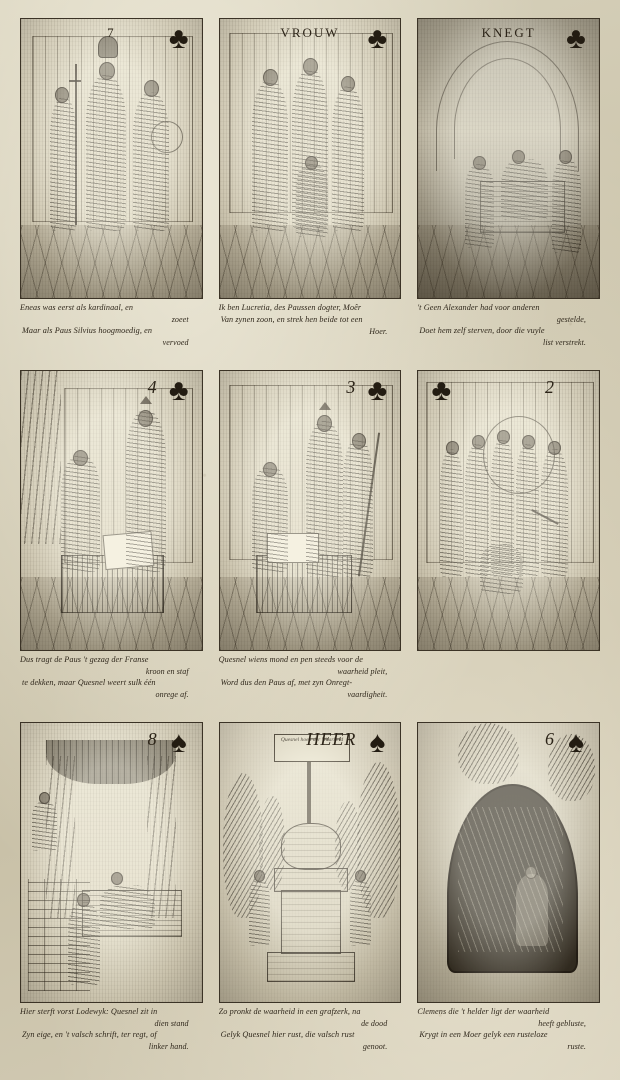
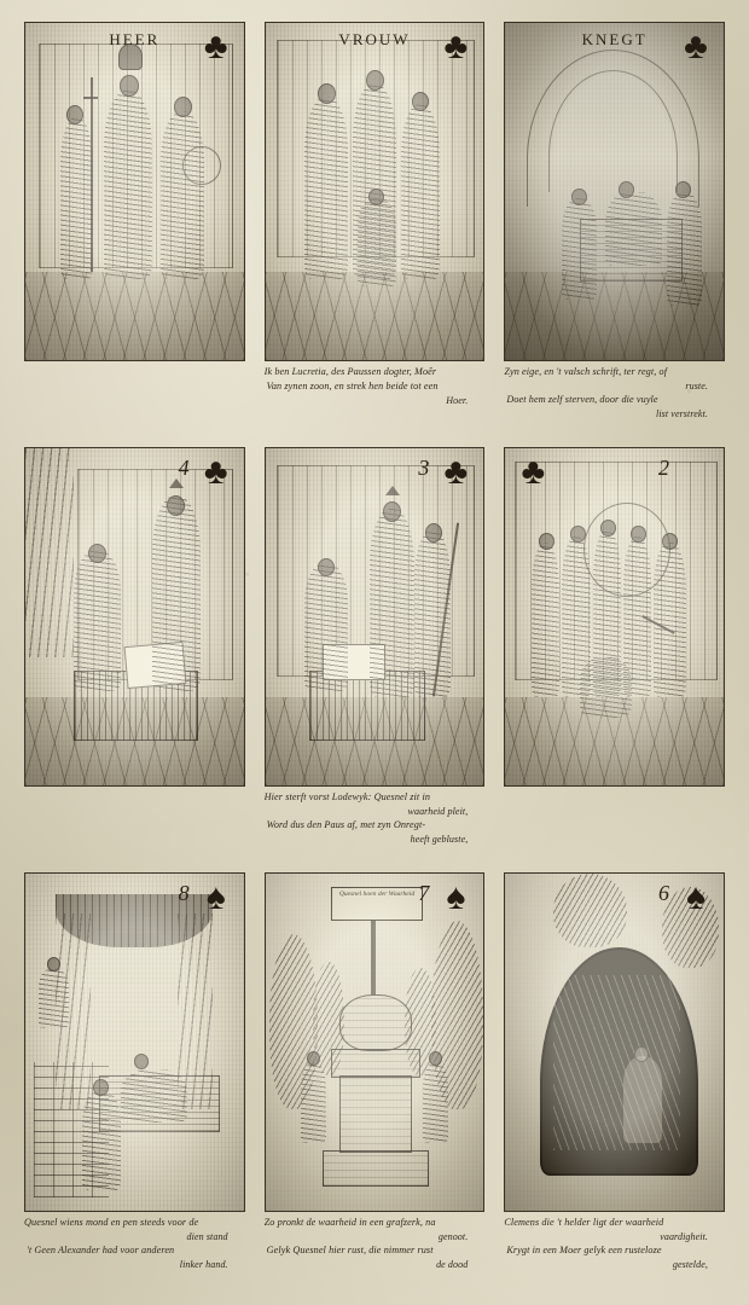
- 7
+ HEER
  ♣
- Eneas was eerst als kardinaal, en
- zoeet
- Maar als Paus Silvius hoogmoedig, en
- vervoed
  VROUW
  ♣
  Ik ben Lucretia, des Paussen dogter, Moêr
  Van zynen zoon, en strek hen beide tot een
  Hoer.
  KNEGT
  ♣
- 't Geen Alexander had voor anderen
+ Zyn eige, en 't valsch schrift, ter regt, of
- gestelde,
+ ruste.
  Doet hem zelf sterven, door die vuyle
  list verstrekt.
  4
  ♣
- Dus tragt de Paus 't gezag der Franse
- kroon en staf
- te dekken, maar Quesnel weert sulk één
- onrege af.
  3
  ♣
- Quesnel wiens mond en pen steeds voor de
+ Hier sterft vorst Lodewyk: Quesnel zit in
  waarheid pleit,
  Word dus den Paus af, met zyn Onregt-
- vaardigheit.
+ heeft gebluste,
  2
  ♣
  8
  ♠
- Hier sterft vorst Lodewyk: Quesnel zit in
+ Quesnel wiens mond en pen steeds voor de
  dien stand
- Zyn eige, en 't valsch schrift, ter regt, of
+ 't Geen Alexander had voor anderen
  linker hand.
- HEER
+ 7
  ♠
  Zo pronkt de waarheid in een grafzerk, na
- de dood
+ genoot.
- Gelyk Quesnel hier rust, die valsch rust
+ Gelyk Quesnel hier rust, die nimmer rust
- genoot.
+ de dood
  6
  ♠
  Clemens die 't helder ligt der waarheid
- heeft gebluste,
+ vaardigheit.
  Krygt in een Moer gelyk een rusteloze
- ruste.
+ gestelde,
